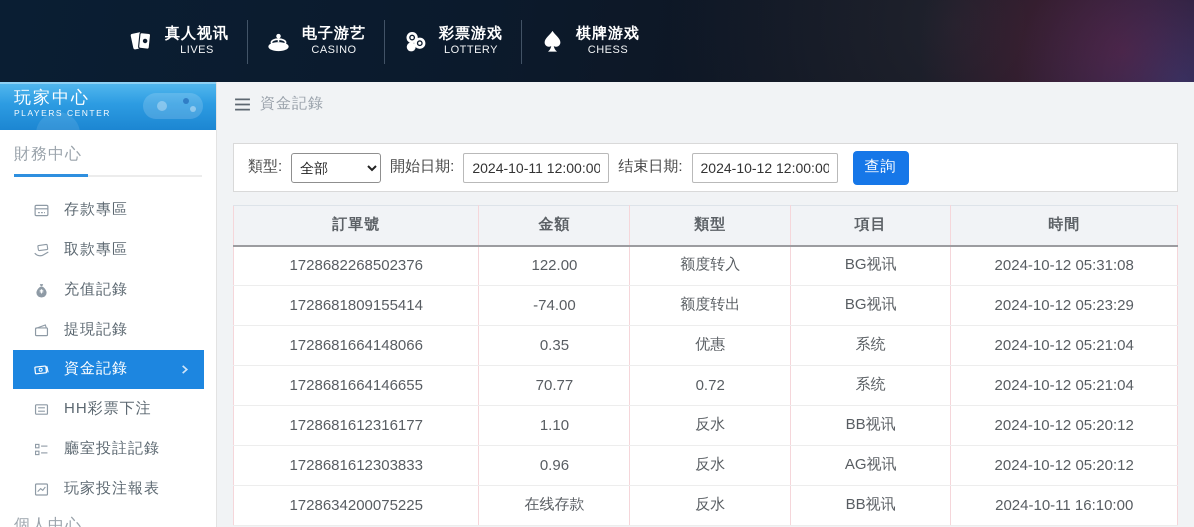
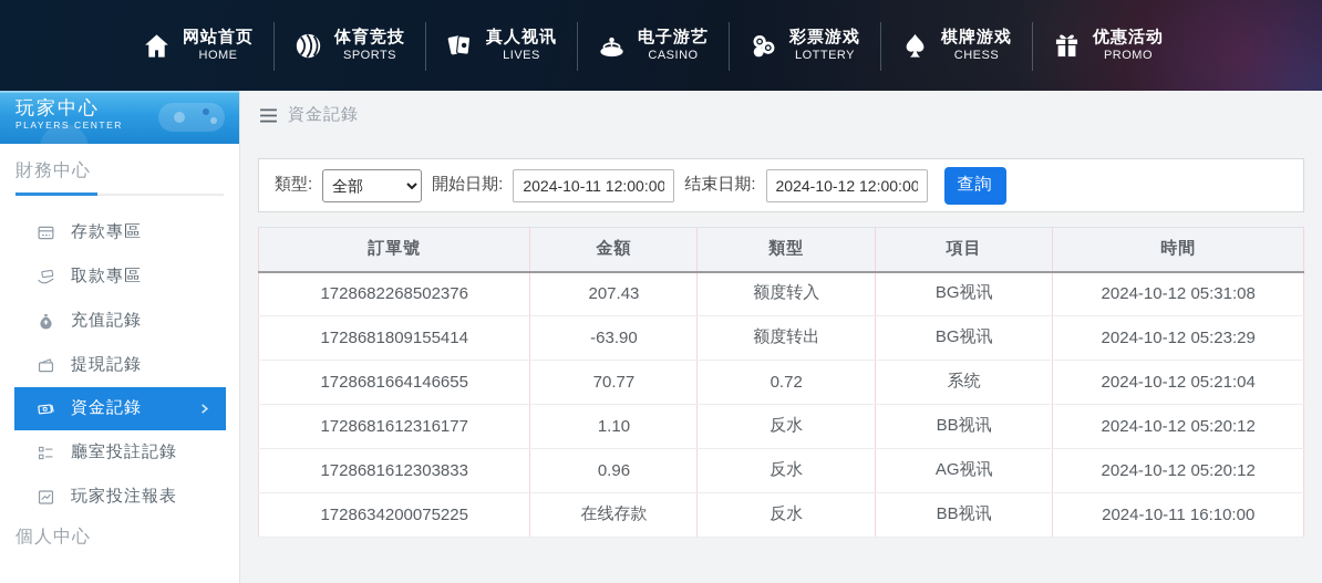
+ 网站首页
+ HOME
+ 体育竞技
+ SPORTS
  真人视讯
  LIVES
  电子游艺
  CASINO
  彩票游戏
  LOTTERY
  棋牌游戏
  CHESS
+ 优惠活动
+ PROMO
  玩家中心
  PLAYERS CENTER
  財務中心
  存款專區
  取款專區
  充值記錄
  提現記錄
  資金記錄
- HH彩票下注
  廳室投註記錄
  玩家投注報表
  個人中心
  資金記錄
  類型:
  全部
  開始日期:
  2024-10-11 12:00:00
  结束日期:
  2024-10-12 12:00:00
  查詢
  訂單號	金額	類型	項目	時間
- 1728682268502376	122.00	额度转入	BG视讯	2024-10-12 05:31:08
+ 1728682268502376	207.43	额度转入	BG视讯	2024-10-12 05:31:08
- 1728681809155414	-74.00	额度转出	BG视讯	2024-10-12 05:23:29
+ 1728681809155414	-63.90	额度转出	BG视讯	2024-10-12 05:23:29
- 1728681664148066	0.35	优惠	系统	2024-10-12 05:21:04
  1728681664146655	70.77	0.72	系统	2024-10-12 05:21:04
  1728681612316177	1.10	反水	BB视讯	2024-10-12 05:20:12
  1728681612303833	0.96	反水	AG视讯	2024-10-12 05:20:12
  1728634200075225	在线存款	反水	BB视讯	2024-10-11 16:10:00
